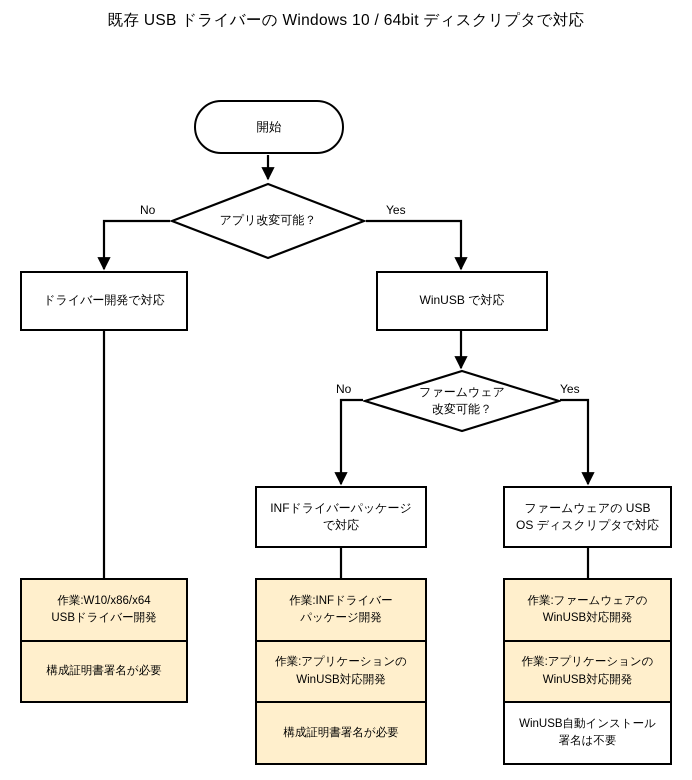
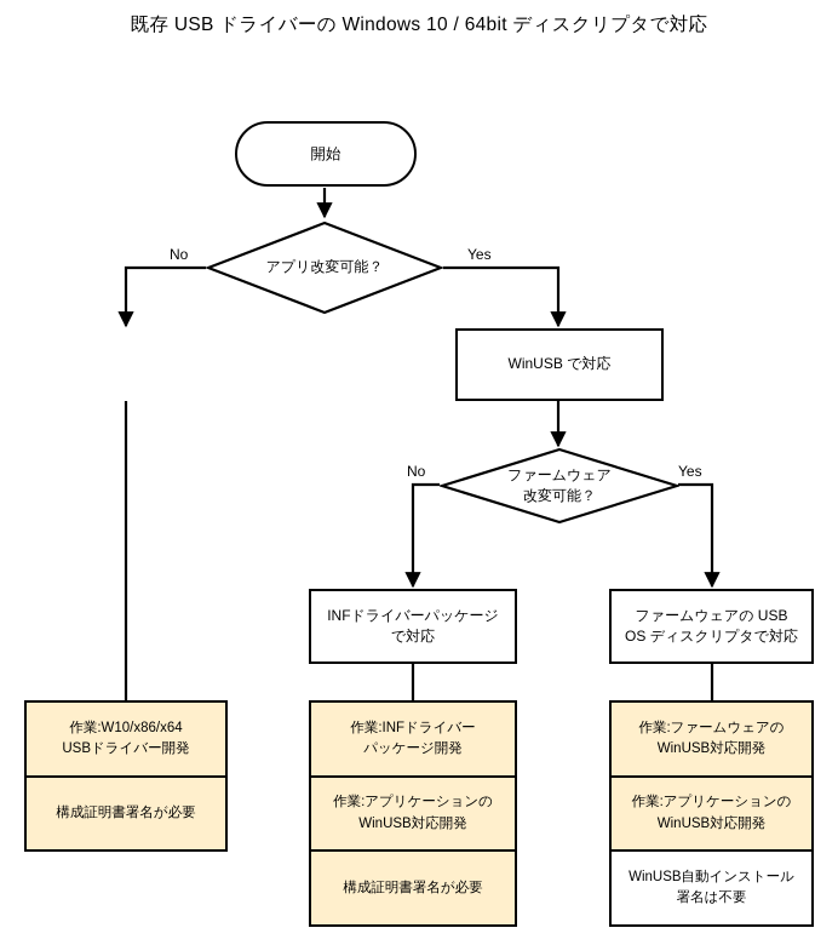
  既存 USB ドライバーの Windows 10 / 64bit ディスクリプタで対応
  開始
  アプリ改変可能？
  No
  Yes
- ドライバー開発で対応
  WinUSB で対応
  ファームウェア
  改変可能？
  No
  Yes
  INFドライバーパッケージ
  で対応
  ファームウェアの USB
  OS ディスクリプタで対応
  作業:W10/x86/x64
  USBドライバー開発
  構成証明書署名が必要
  作業:INFドライバー
  パッケージ開発
  作業:アプリケーションの
  WinUSB対応開発
  構成証明書署名が必要
  作業:ファームウェアの
  WinUSB対応開発
  作業:アプリケーションの
  WinUSB対応開発
  WinUSB自動インストール
  署名は不要
